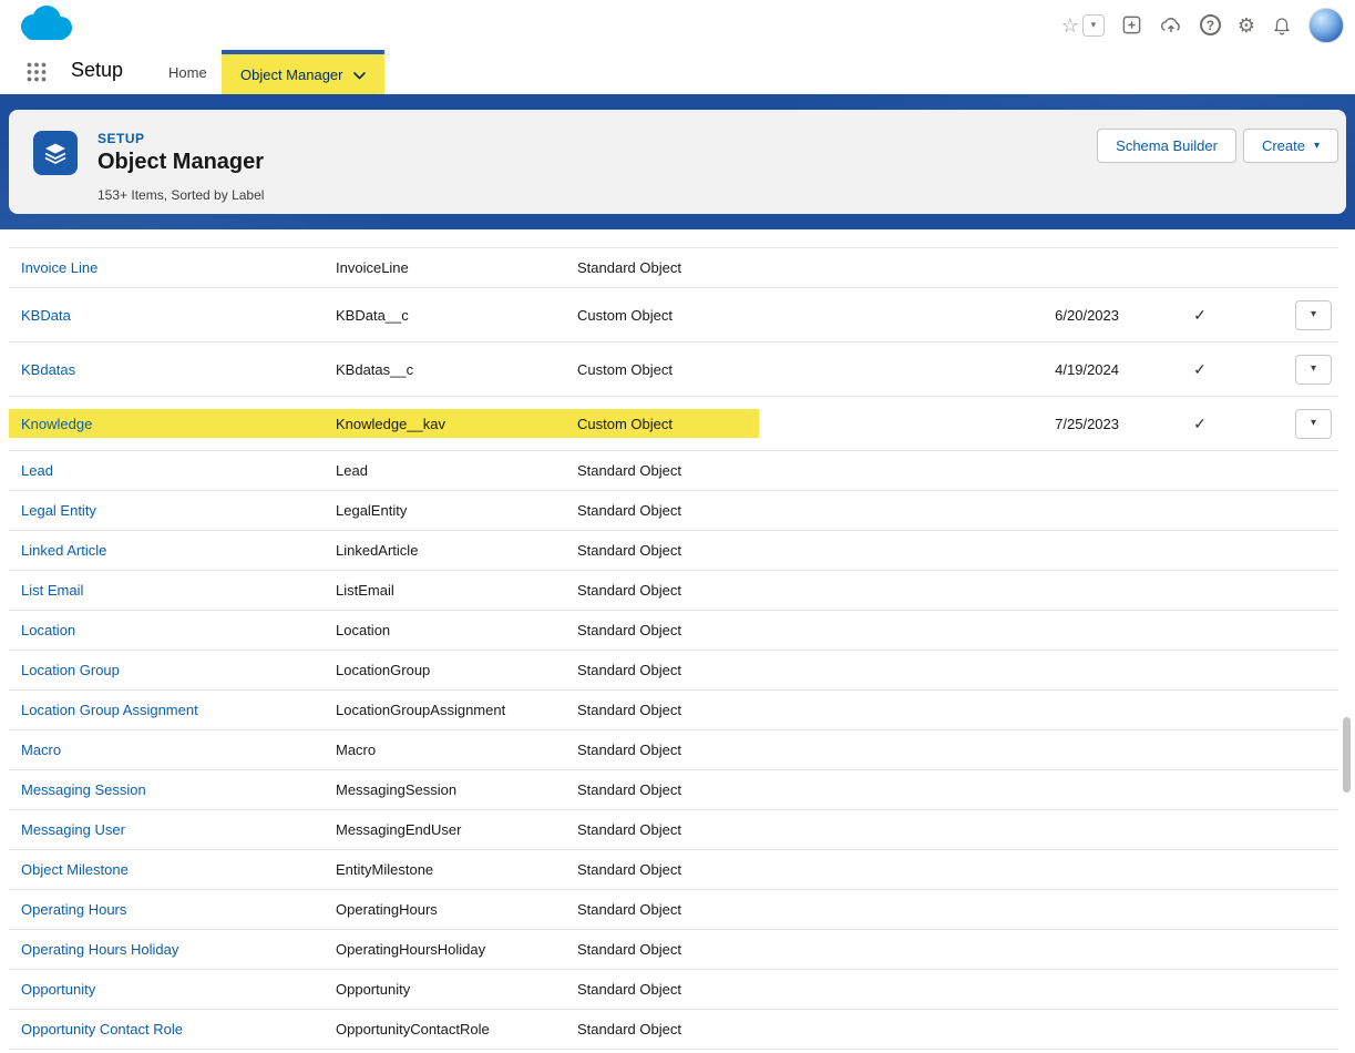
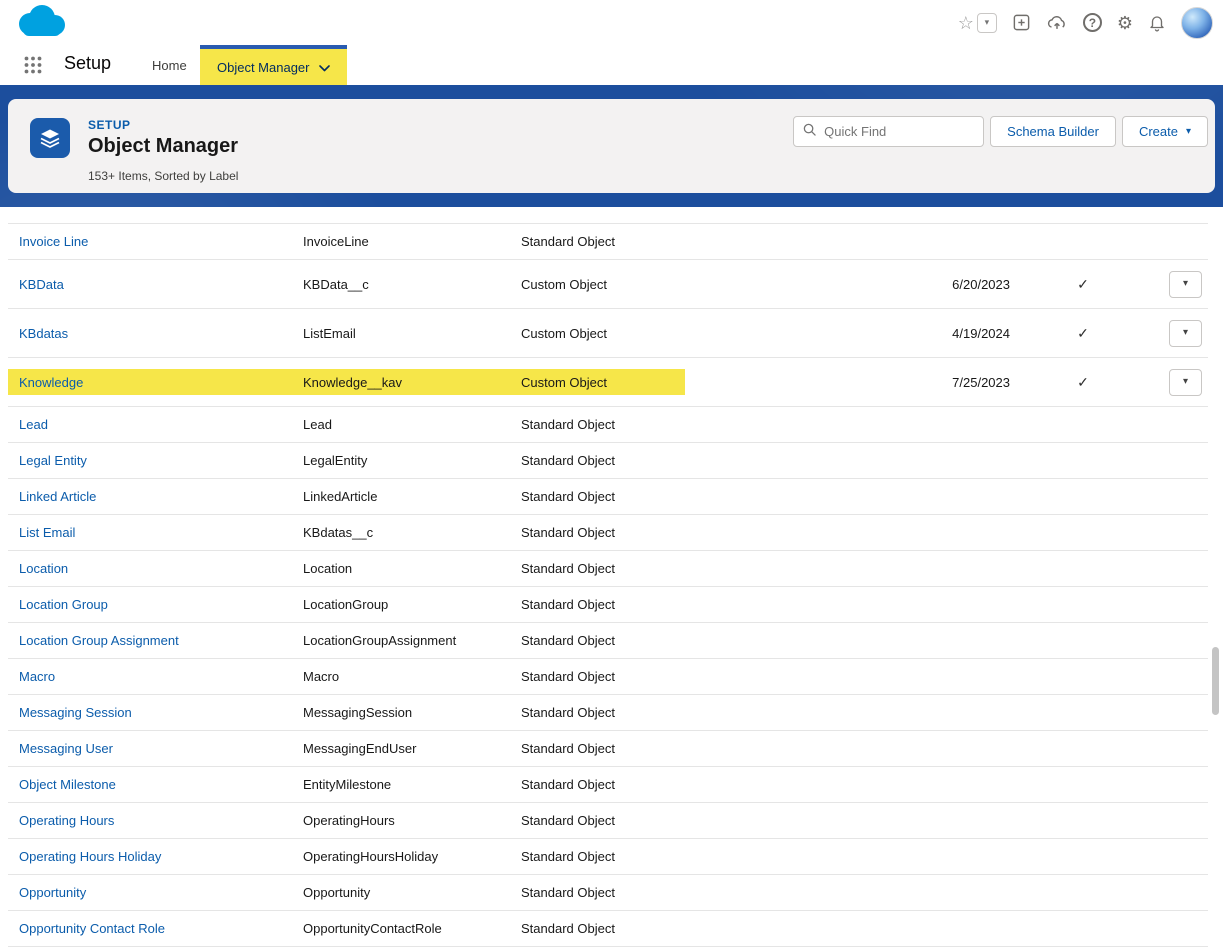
  ☆
  ▾
  ?
  ⚙
  Setup
  Home
  Object Manager
  SETUP
  Object Manager
  153+ Items, Sorted by Label
+ Quick Find
  Schema Builder
  Create
  ▾
  Invoice Line
  InvoiceLine
  Standard Object
  KBData
  KBData__c
  Custom Object
  6/20/2023
  ✓
  ▾
  KBdatas
- KBdatas__c
+ ListEmail
  Custom Object
  4/19/2024
  ✓
  ▾
  Knowledge
  Knowledge__kav
  Custom Object
  7/25/2023
  ✓
  ▾
  Lead
  Lead
  Standard Object
  Legal Entity
  LegalEntity
  Standard Object
  Linked Article
  LinkedArticle
  Standard Object
  List Email
- ListEmail
+ KBdatas__c
  Standard Object
  Location
  Location
  Standard Object
  Location Group
  LocationGroup
  Standard Object
  Location Group Assignment
  LocationGroupAssignment
  Standard Object
  Macro
  Macro
  Standard Object
  Messaging Session
  MessagingSession
  Standard Object
  Messaging User
  MessagingEndUser
  Standard Object
  Object Milestone
  EntityMilestone
  Standard Object
  Operating Hours
  OperatingHours
  Standard Object
  Operating Hours Holiday
  OperatingHoursHoliday
  Standard Object
  Opportunity
  Opportunity
  Standard Object
  Opportunity Contact Role
  OpportunityContactRole
  Standard Object
